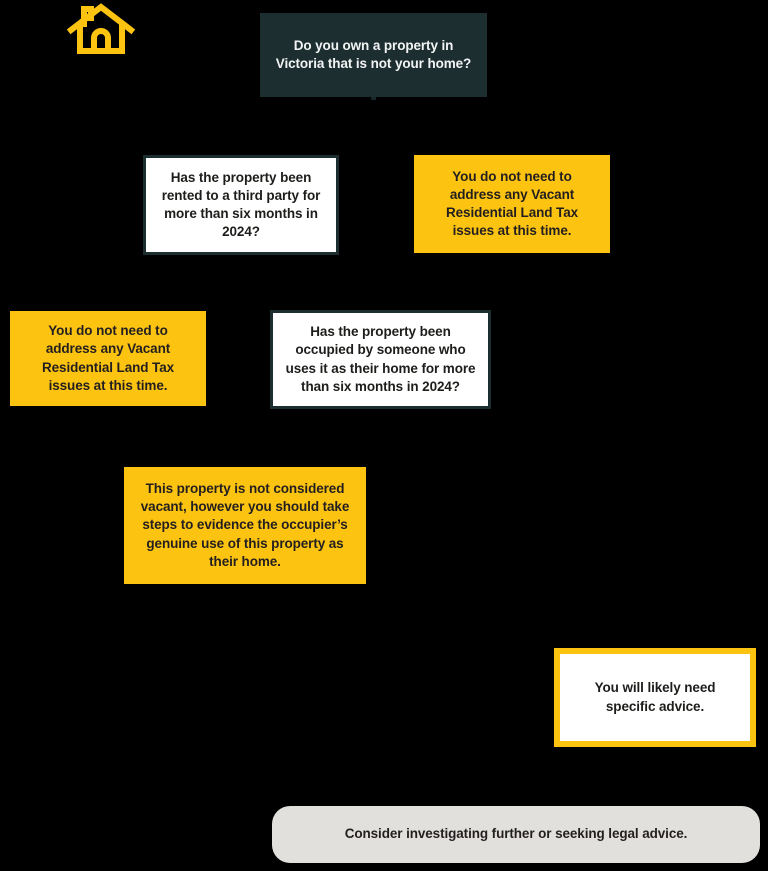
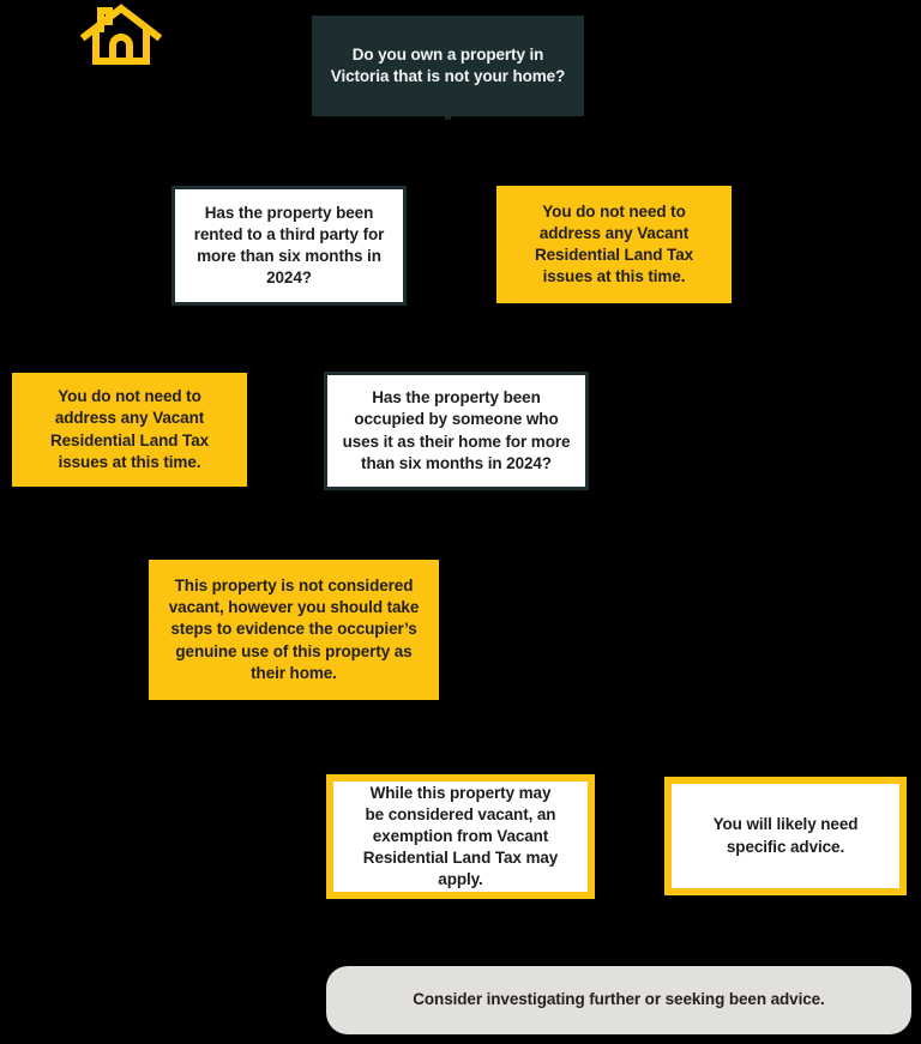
  Do you own a property in
  Victoria that is not your home?
  Has the property been
  rented to a third party for
  more than six months in
  2024?
  You do not need to
  address any Vacant
  Residential Land Tax
  issues at this time.
  You do not need to
  address any Vacant
  Residential Land Tax
  issues at this time.
  Has the property been
  occupied by someone who
  uses it as their home for more
  than six months in 2024?
  This property is not considered
  vacant, however you should take
  steps to evidence the occupier’s
  genuine use of this property as
  their home.
+ While this property may
+ be considered vacant, an
+ exemption from Vacant
+ Residential Land Tax may
+ apply.
  You will likely need
  specific advice.
- Consider investigating further or seeking legal advice.
+ Consider investigating further or seeking been advice.
